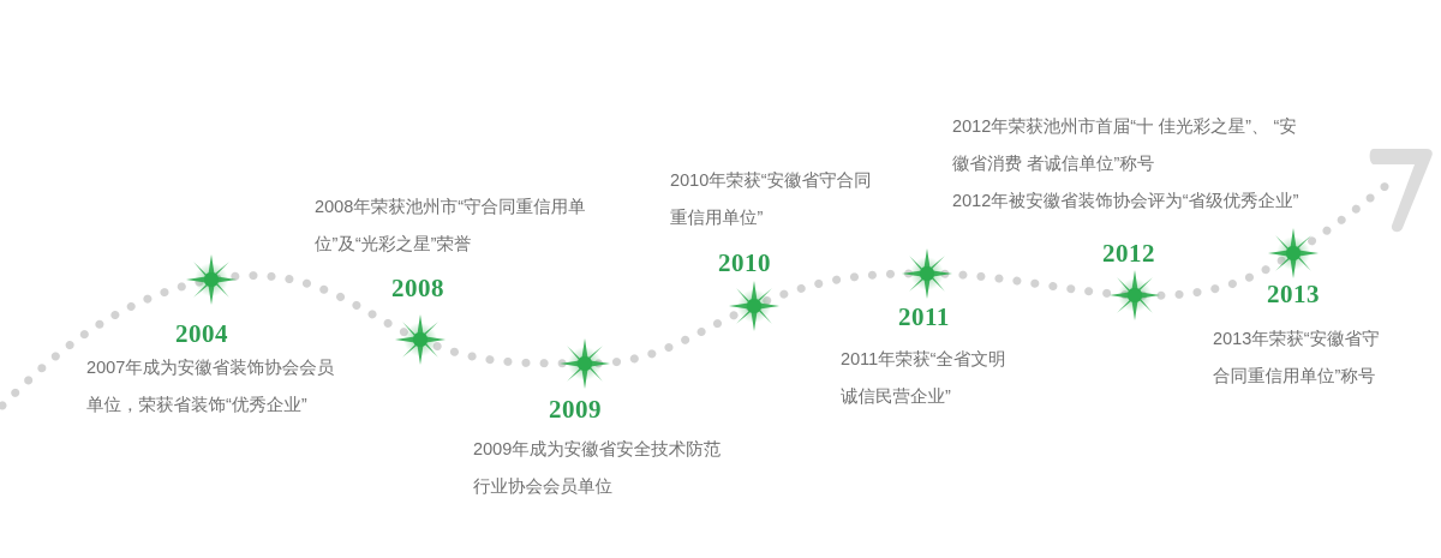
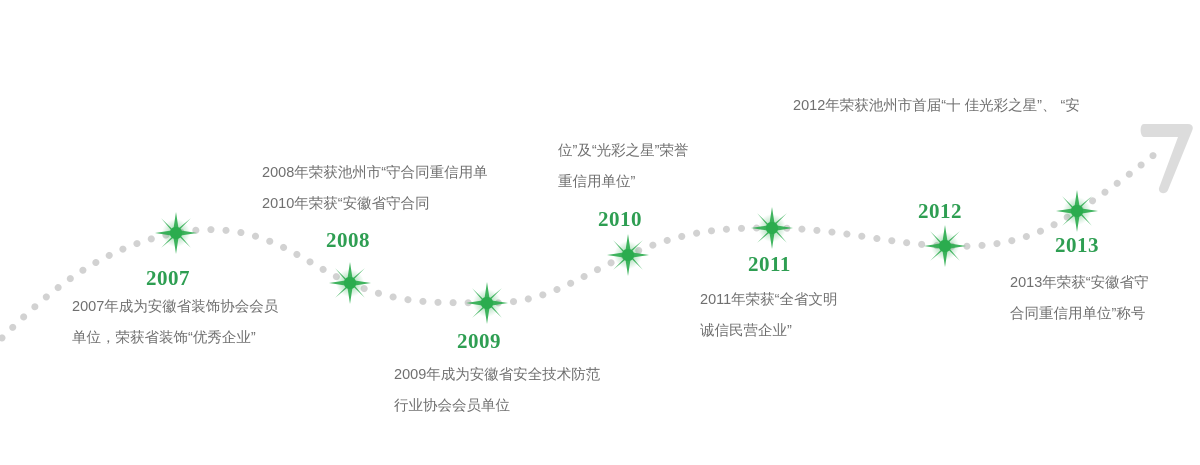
- 2004
+ 2007
  2007年成为安徽省装饰协会会员
  单位，荣获省装饰“优秀企业”
  2008
  2008年荣获池州市“守合同重信用单
- 位”及“光彩之星”荣誉
+ 2010年荣获“安徽省守合同
  2009
  2009年成为安徽省安全技术防范
  行业协会会员单位
  2010
- 2010年荣获“安徽省守合同
+ 位”及“光彩之星”荣誉
  重信用单位”
  2011
  2011年荣获“全省文明
  诚信民营企业”
  2012
  2012年荣获池州市首届“十 佳光彩之星”、 “安
- 徽省消费 者诚信单位”称号
- 2012年被安徽省装饰协会评为“省级优秀企业”
  2013
  2013年荣获“安徽省守
  合同重信用单位”称号
